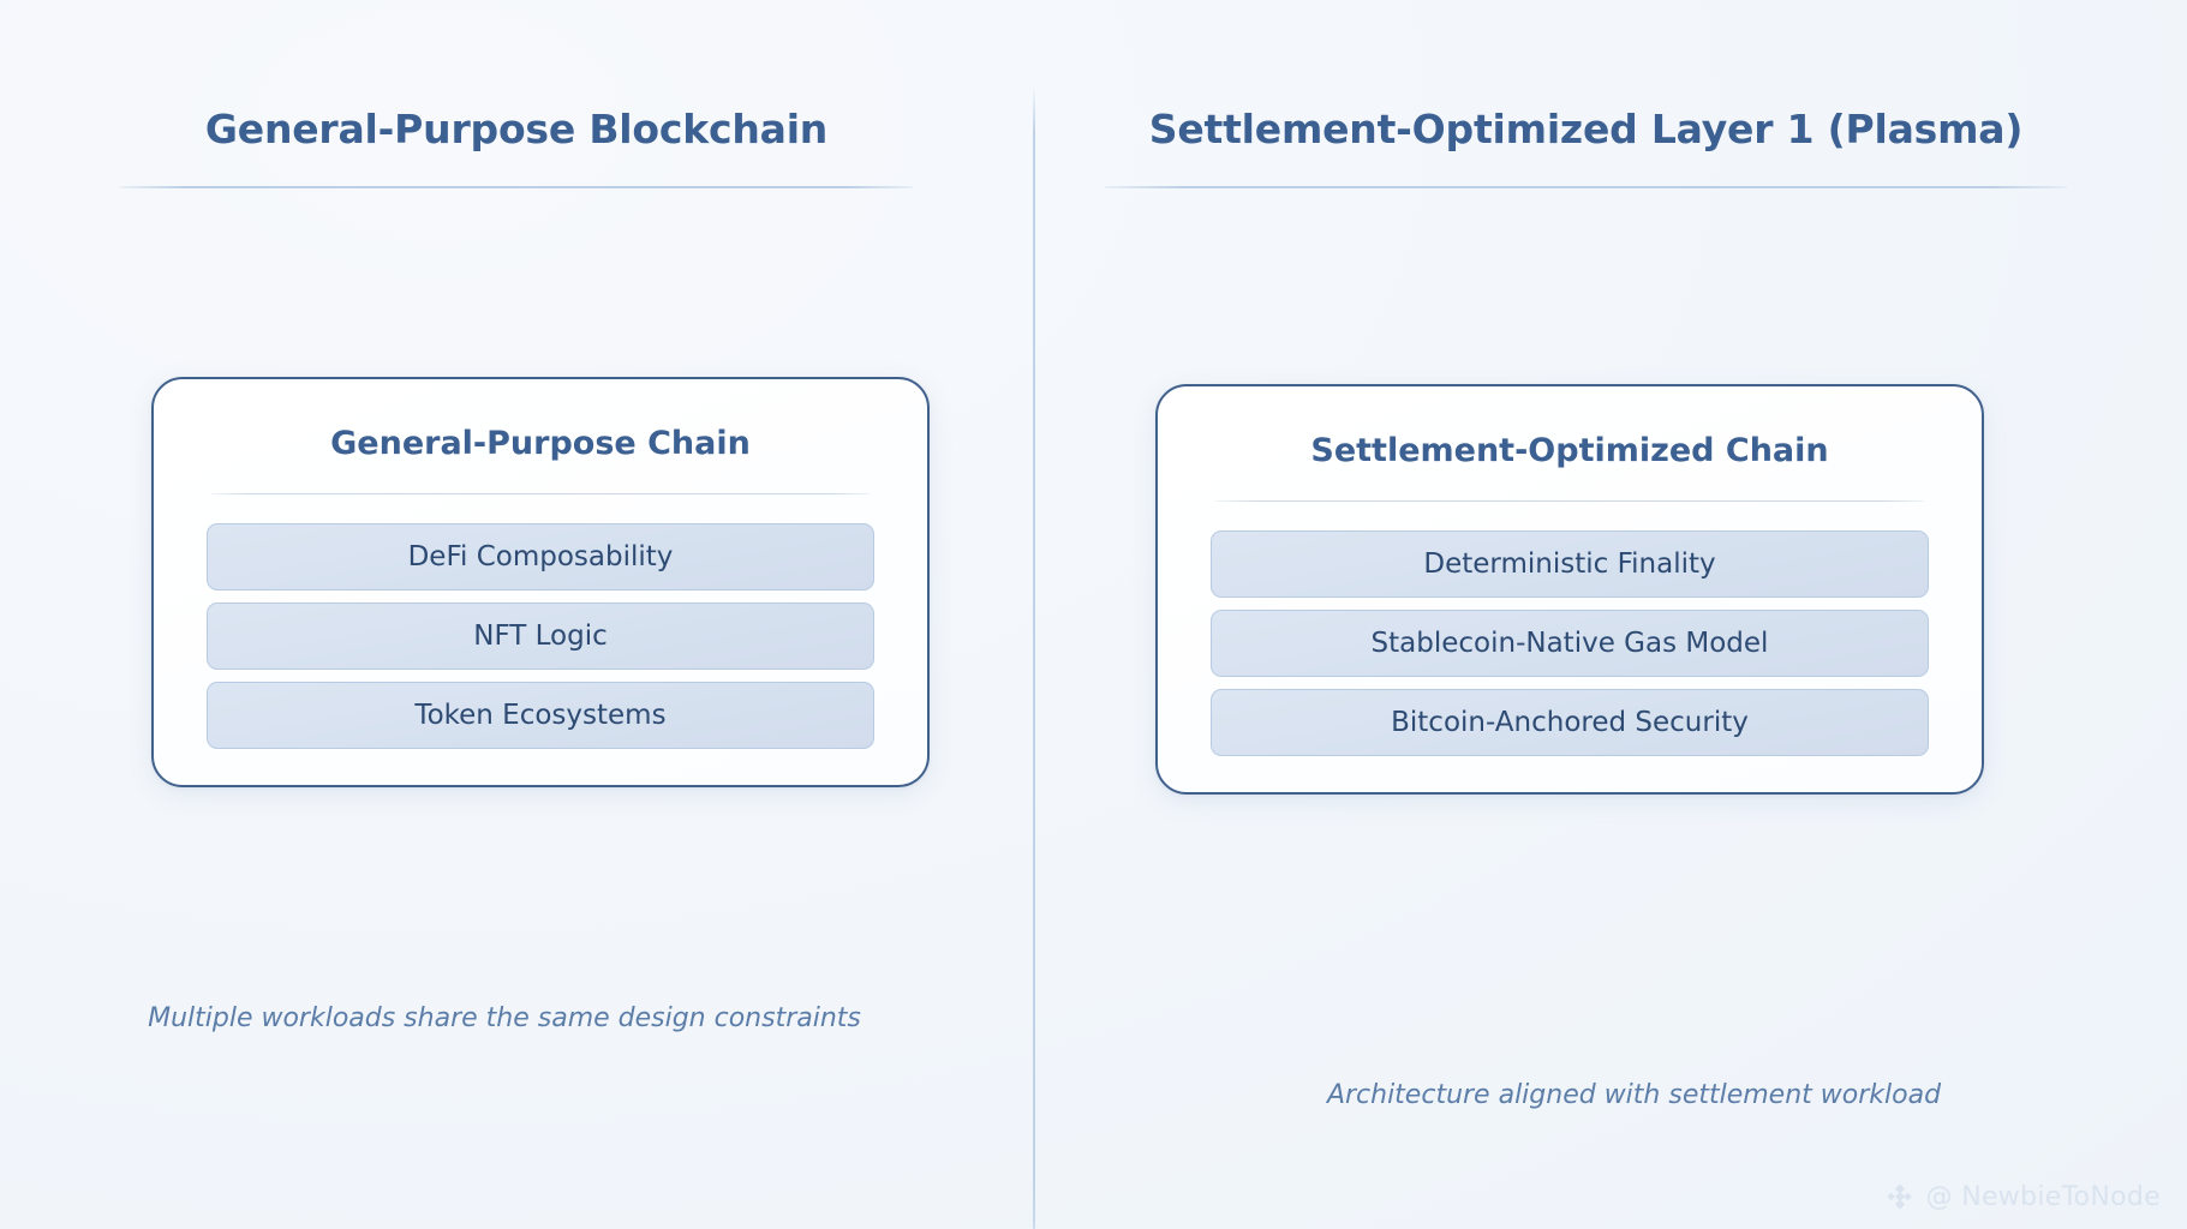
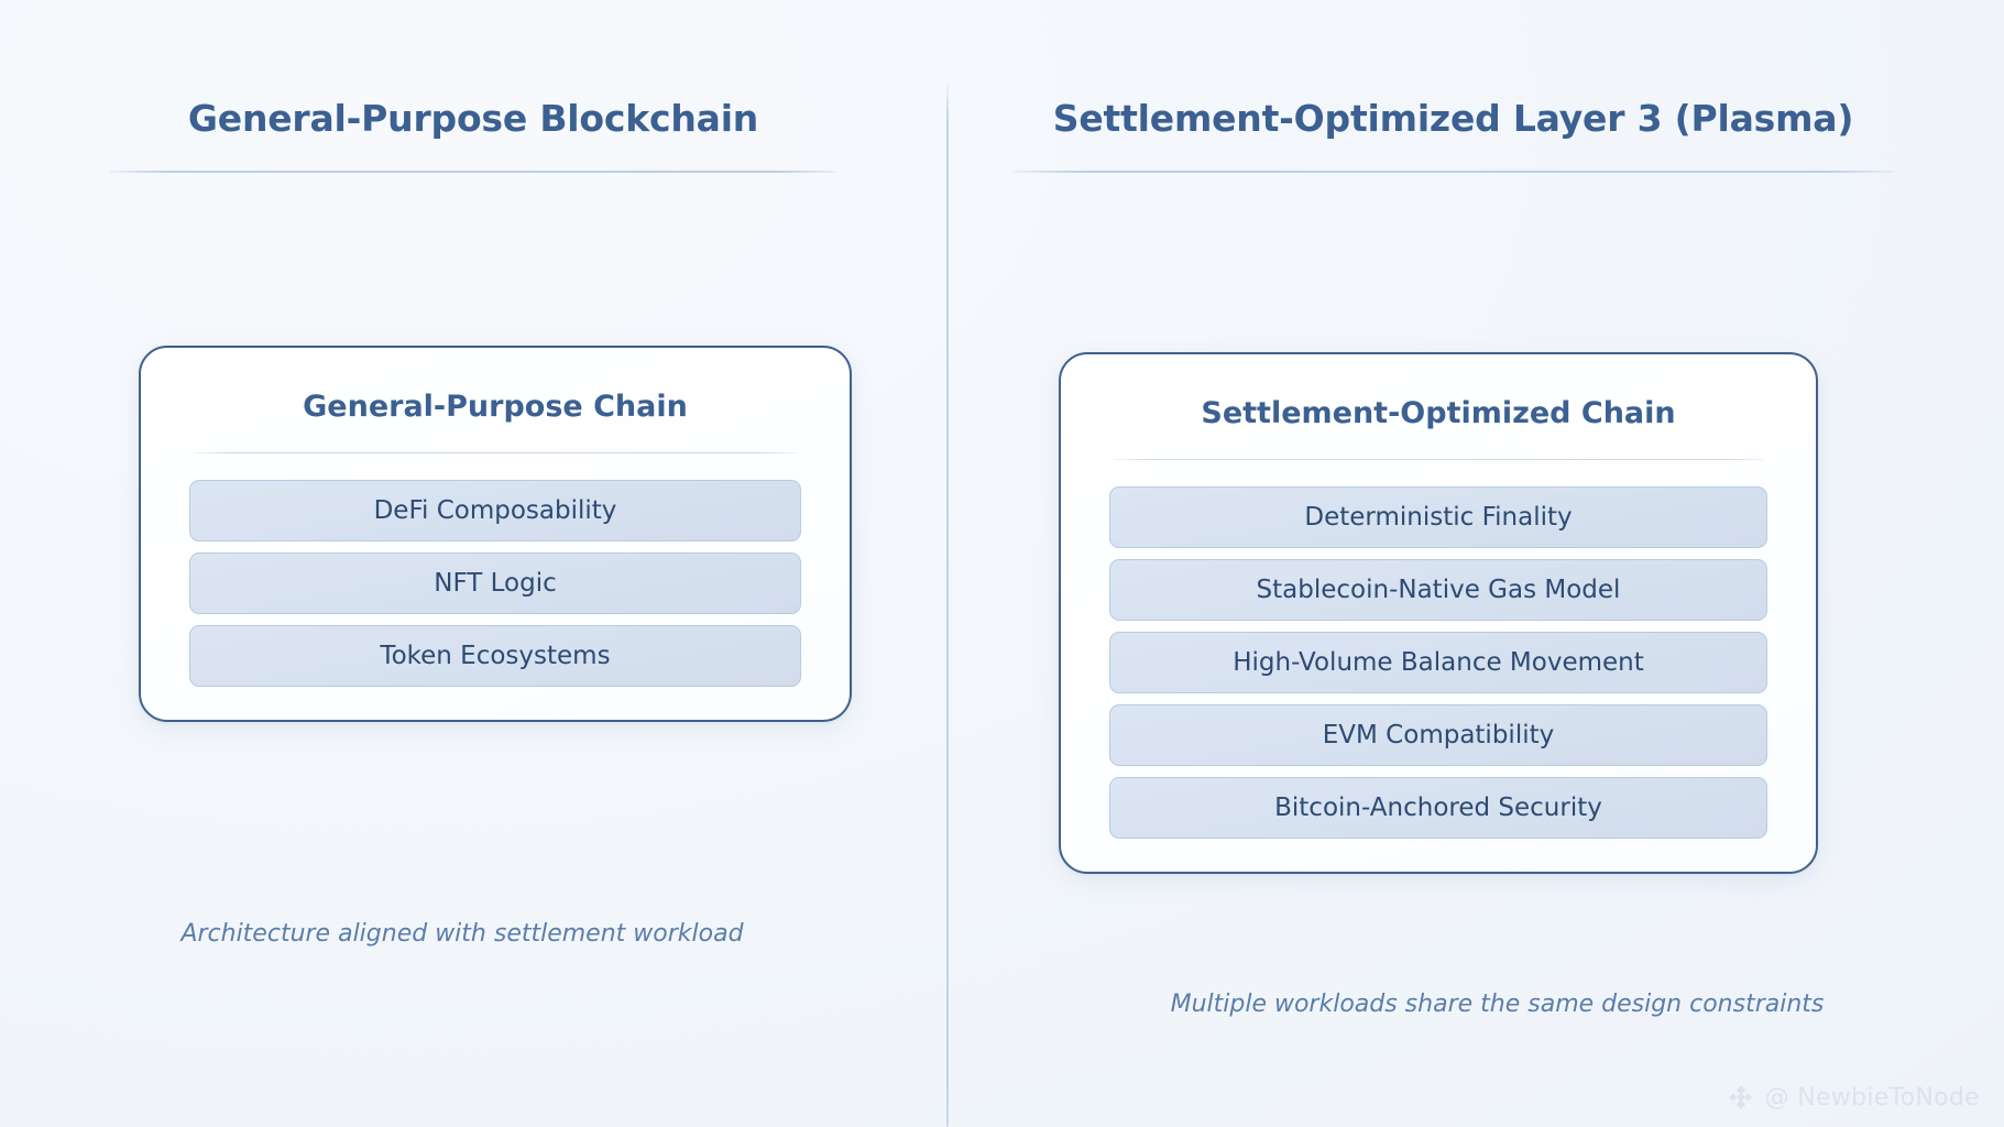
  General-Purpose Blockchain
  General-Purpose Chain
  DeFi Composability
  NFT Logic
  Token Ecosystems
- Multiple workloads share the same design constraints
+ Architecture aligned with settlement workload
- Settlement-Optimized Layer 1 (Plasma)
+ Settlement-Optimized Layer 3 (Plasma)
  Settlement-Optimized Chain
  Deterministic Finality
  Stablecoin-Native Gas Model
+ High-Volume Balance Movement
+ EVM Compatibility
  Bitcoin-Anchored Security
- Architecture aligned with settlement workload
+ Multiple workloads share the same design constraints
